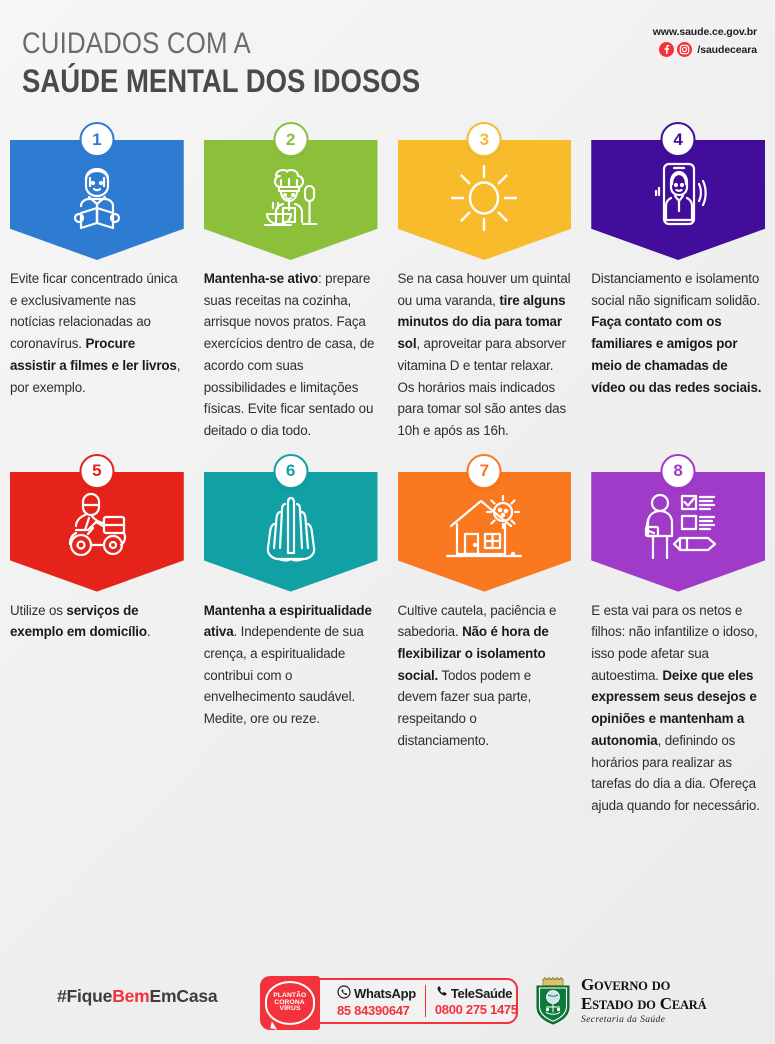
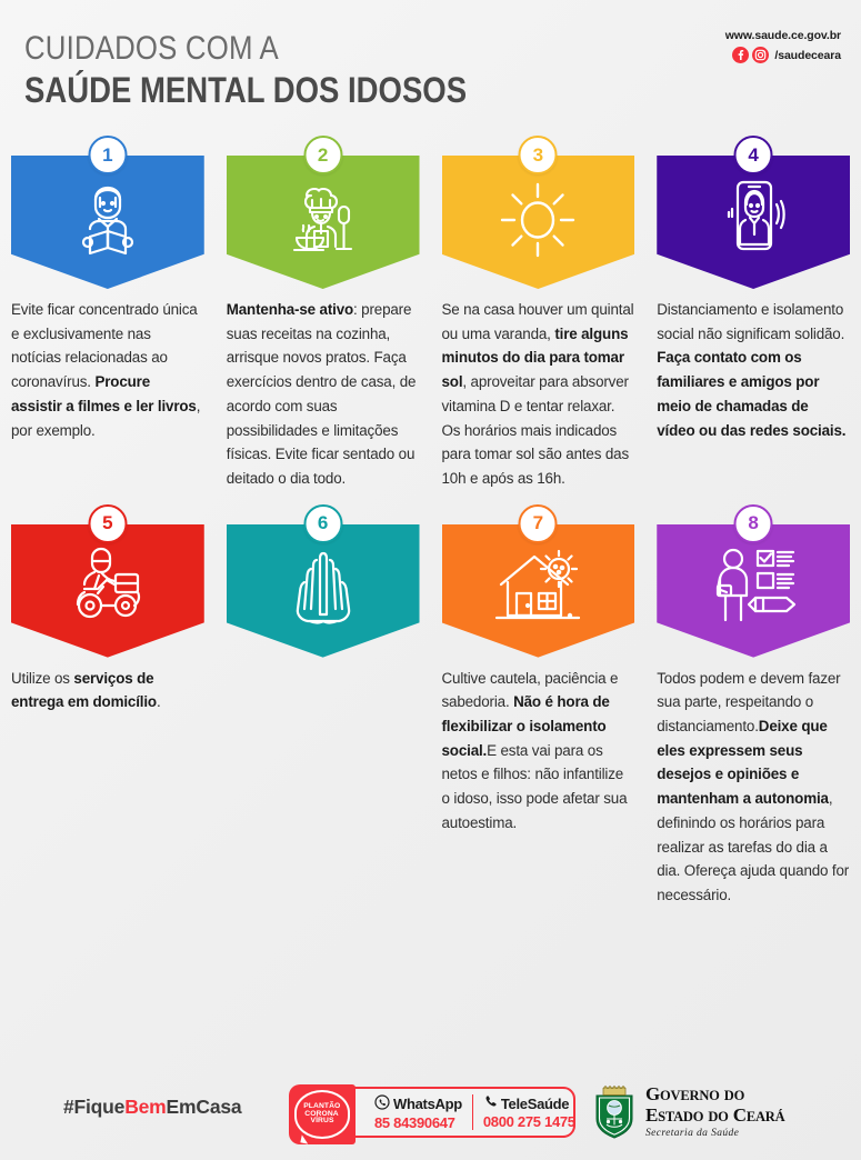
  CUIDADOS COM A
  SAÚDE MENTAL DOS IDOSOS
  www.saude.ce.gov.br
  /saudeceara
  1
  Evite ficar concentrado única e exclusivamente nas notícias relacionadas ao coronavírus. Procure assistir a filmes e ler livros, por exemplo.
  2
  Mantenha-se ativo: prepare suas receitas na cozinha, arrisque novos pratos. Faça exercícios dentro de casa, de acordo com suas possibilidades e limitações físicas. Evite ficar sentado ou deitado o dia todo.
  3
  Se na casa houver um quintal ou uma varanda, tire alguns minutos do dia para tomar sol, aproveitar para absorver vitamina D e tentar relaxar. Os horários mais indicados para tomar sol são antes das 10h e após as 16h.
  4
  Distanciamento e isolamento social não significam solidão. Faça contato com os familiares e amigos por meio de chamadas de vídeo ou das redes sociais.
  5
- Utilize os serviços de exemplo em domicílio.
+ Utilize os serviços de entrega em domicílio.
  6
- Mantenha a espiritualidade ativa. Independente de sua crença, a espiritualidade contribui com o envelhecimento saudável. Medite, ore ou reze.
  7
- Cultive cautela, paciência e sabedoria. Não é hora de flexibilizar o isolamento social. Todos podem e devem fazer sua parte, respeitando o distanciamento.
+ Cultive cautela, paciência e sabedoria. Não é hora de flexibilizar o isolamento social.E esta vai para os netos e filhos: não infantilize o idoso, isso pode afetar sua autoestima.
  8
- E esta vai para os netos e filhos: não infantilize o idoso, isso pode afetar sua autoestima. Deixe que eles expressem seus desejos e opiniões e mantenham a autonomia, definindo os horários para realizar as tarefas do dia a dia. Ofereça ajuda quando for necessário.
+ Todos podem e devem fazer sua parte, respeitando o distanciamento.Deixe que eles expressem seus desejos e opiniões e mantenham a autonomia, definindo os horários para realizar as tarefas do dia a dia. Ofereça ajuda quando for necessário.
  #FiqueBemEmCasa
  WhatsApp
  85 84390647
  TeleSaúde
  0800 275 1475
  GOVERNO DO
  ESTADO DO CEARÁ
  Secretaria da Saúde
